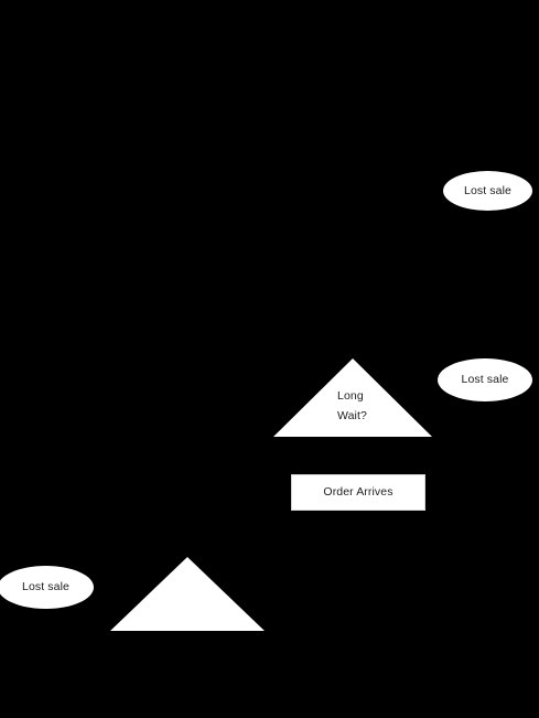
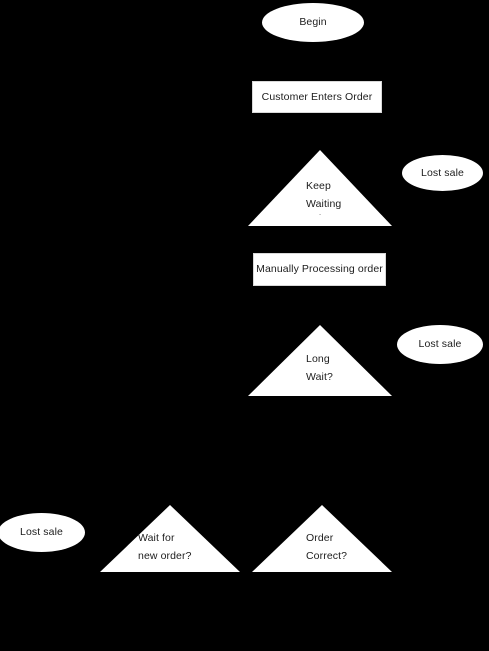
+ Begin
+ Customer Enters Order
+ Keep
+ Waiting
  Lost sale
+ Manually Processing order
  Long
  Wait?
  Lost sale
- Order Arrives
  Lost sale
+ Wait for
+ new order?
+ Order
+ Correct?
